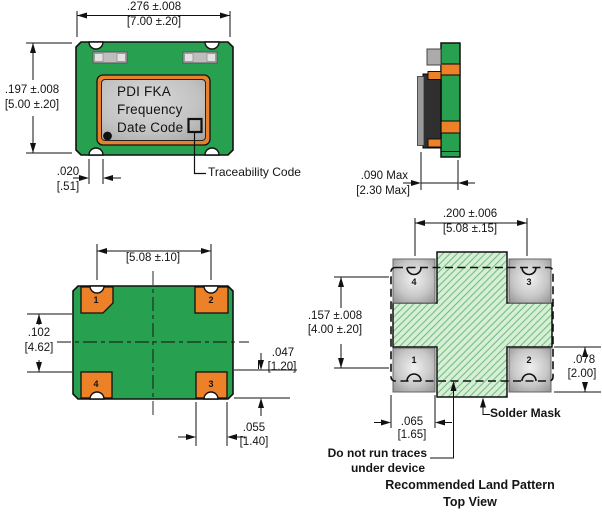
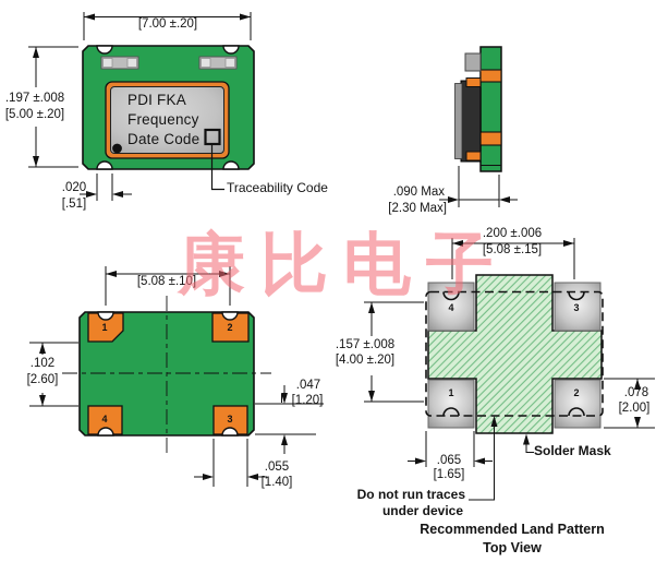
- .276 ±.008
  [7.00 ±.20]
  .197 ±.008
  [5.00 ±.20]
  .020
  [.51]
  PDI FKA
  Frequency
  Date Code
  Traceability Code
  .090 Max
  [2.30 Max]
  [5.08 ±.10]
  .102
- [4.62]
+ [2.60]
  .047
  [1.20]
  .055
  [1.40]
  1
  2
  4
  3
  .200 ±.006
  [5.08 ±.15]
  .157 ±.008
  [4.00 ±.20]
  .078
  [2.00]
  .065
  [1.65]
  Solder Mask
  Do not run traces
  under device
  Recommended Land Pattern
  Top View
  4
  3
  1
  2
+ 康比电子
